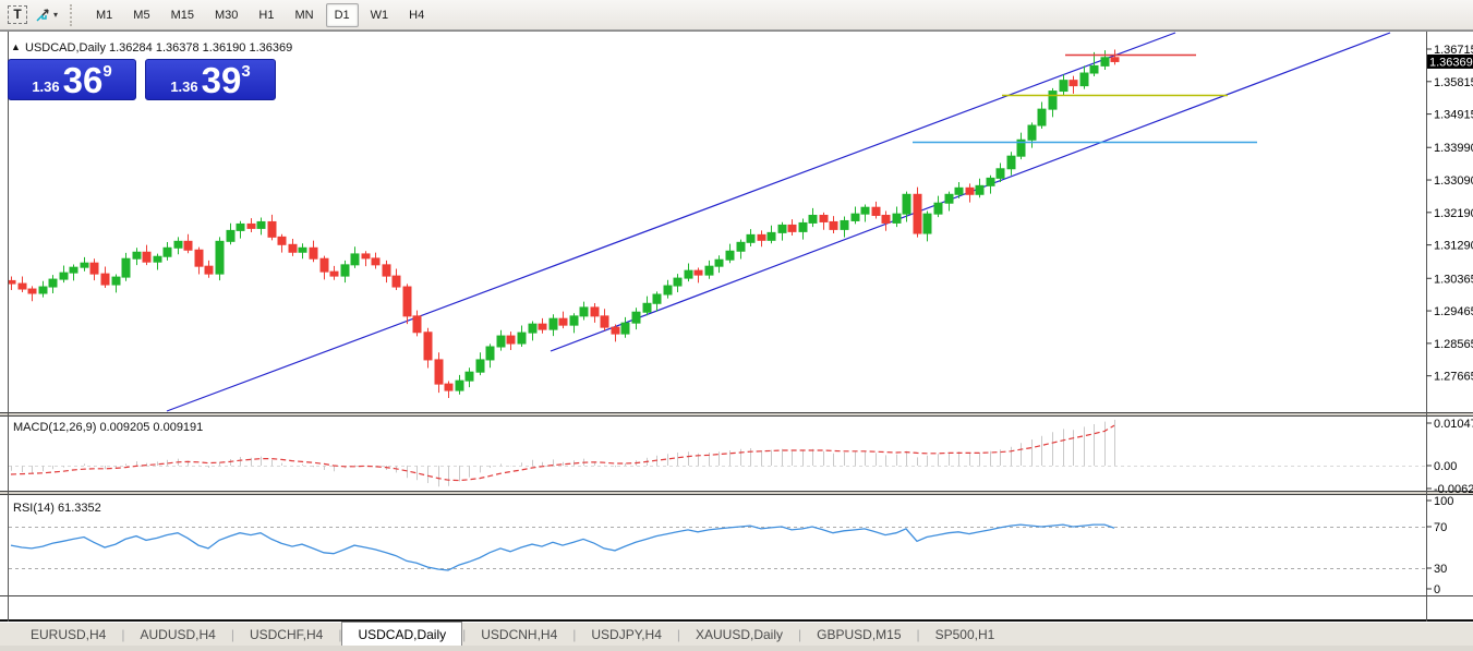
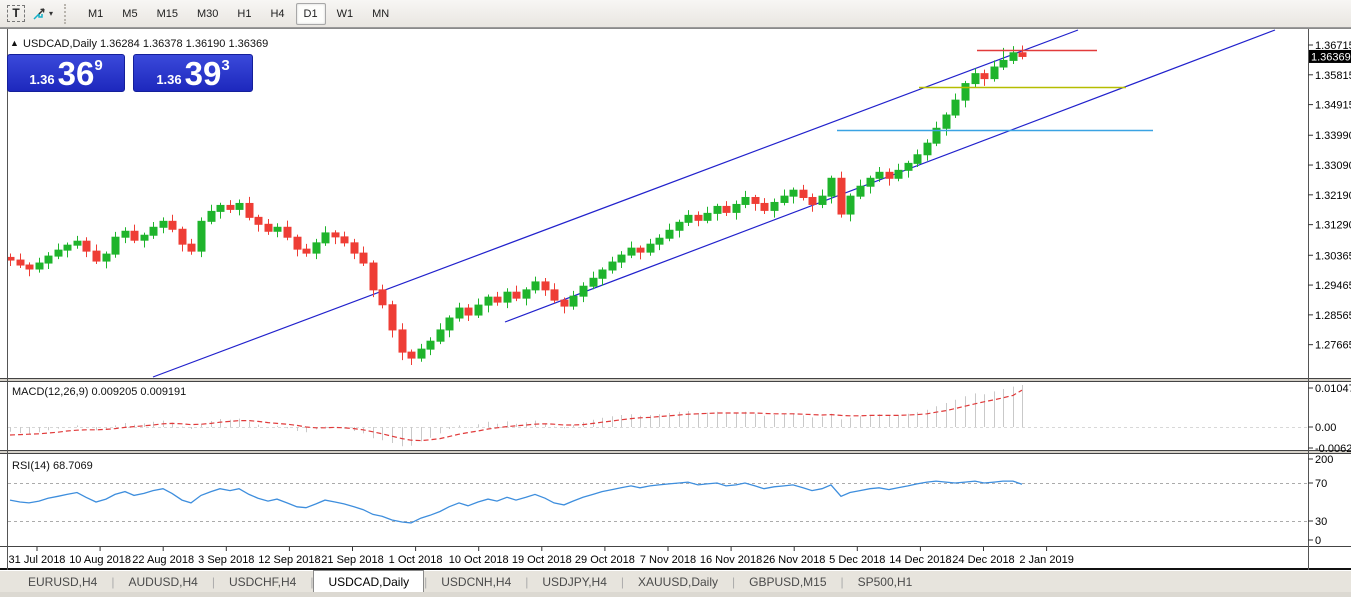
  1.3671
  1.3581
  1.3491
  1.3399
  1.3309
  1.3219
  1.3129
  1.3036
  1.2946
  1.2856
  1.2766
  1.36369
  0.0104
  0.00
  -0.0062
- 100
+ 200
  70
  30
  0
+ 31 Jul 2018
+ 10 Aug 2018
+ 22 Aug 2018
+ 3 Sep 2018
+ 12 Sep 2018
+ 21 Sep 2018
+ 1 Oct 2018
+ 10 Oct 2018
+ 19 Oct 2018
+ 29 Oct 2018
+ 7 Nov 2018
+ 16 Nov 2018
+ 26 Nov 2018
+ 5 Dec 2018
+ 14 Dec 2018
+ 24 Dec 2018
+ 2 Jan 2019
  ▲
  USDCAD,Daily 1.36284 1.36378 1.36190 1.36369
  MACD(12,26,9) 0.009205 0.009191
- RSI(14) 61.3352
+ RSI(14) 68.7069
  T
  ▾
  M1
  M5
  M15
  M30
  H1
- MN
+ H4
  D1
  W1
- H4
+ MN
  1.36
  36
  9
  1.36
  39
  3
  EURUSD,H4
  |
  AUDUSD,H4
  |
  USDCHF,H4
  |
  USDCAD,Daily
  |
  USDCNH,H4
  |
  USDJPY,H4
  |
  XAUUSD,Daily
  |
  GBPUSD,M15
  |
  SP500,H1
